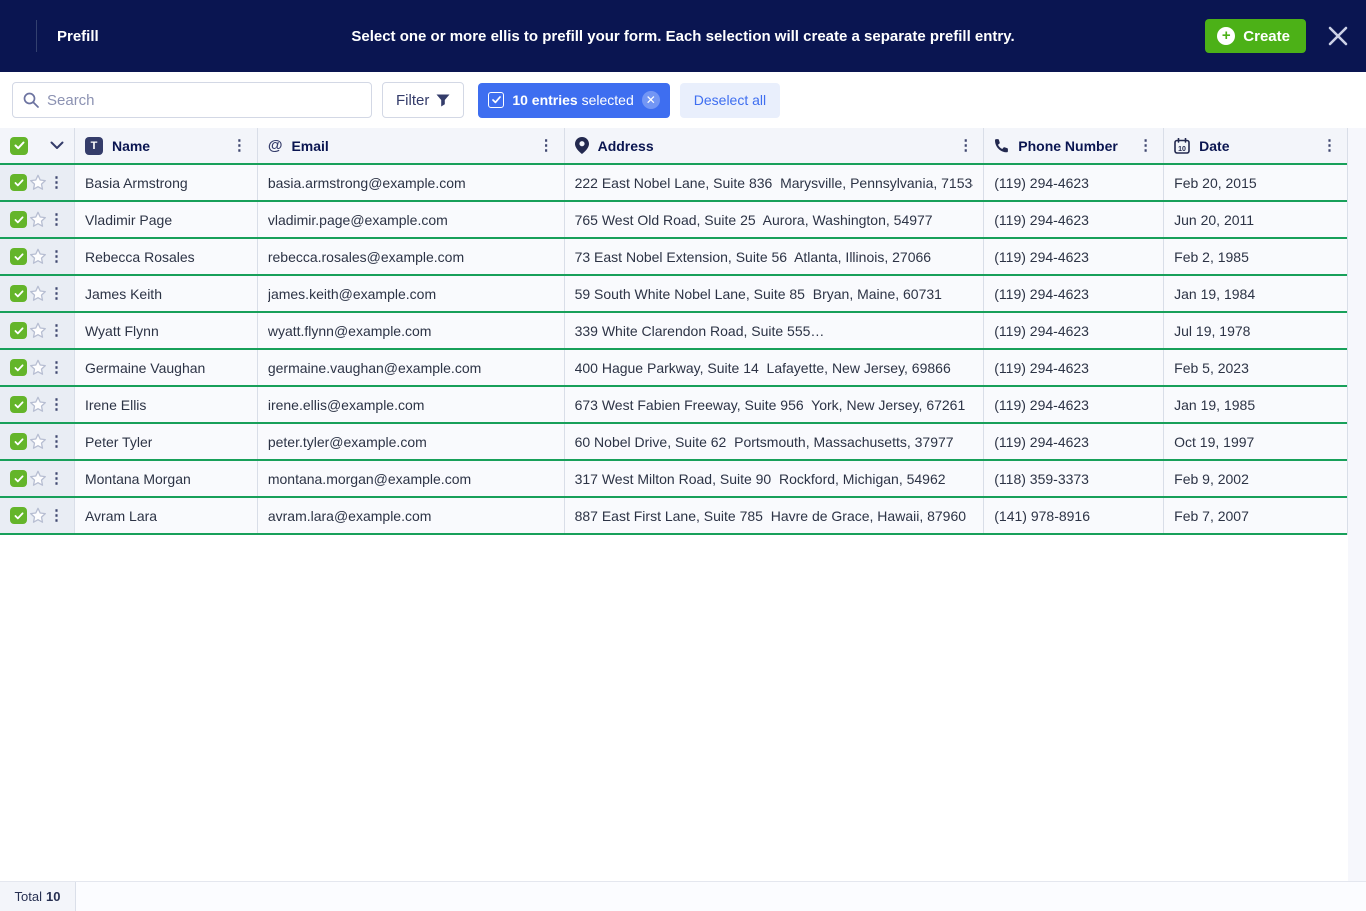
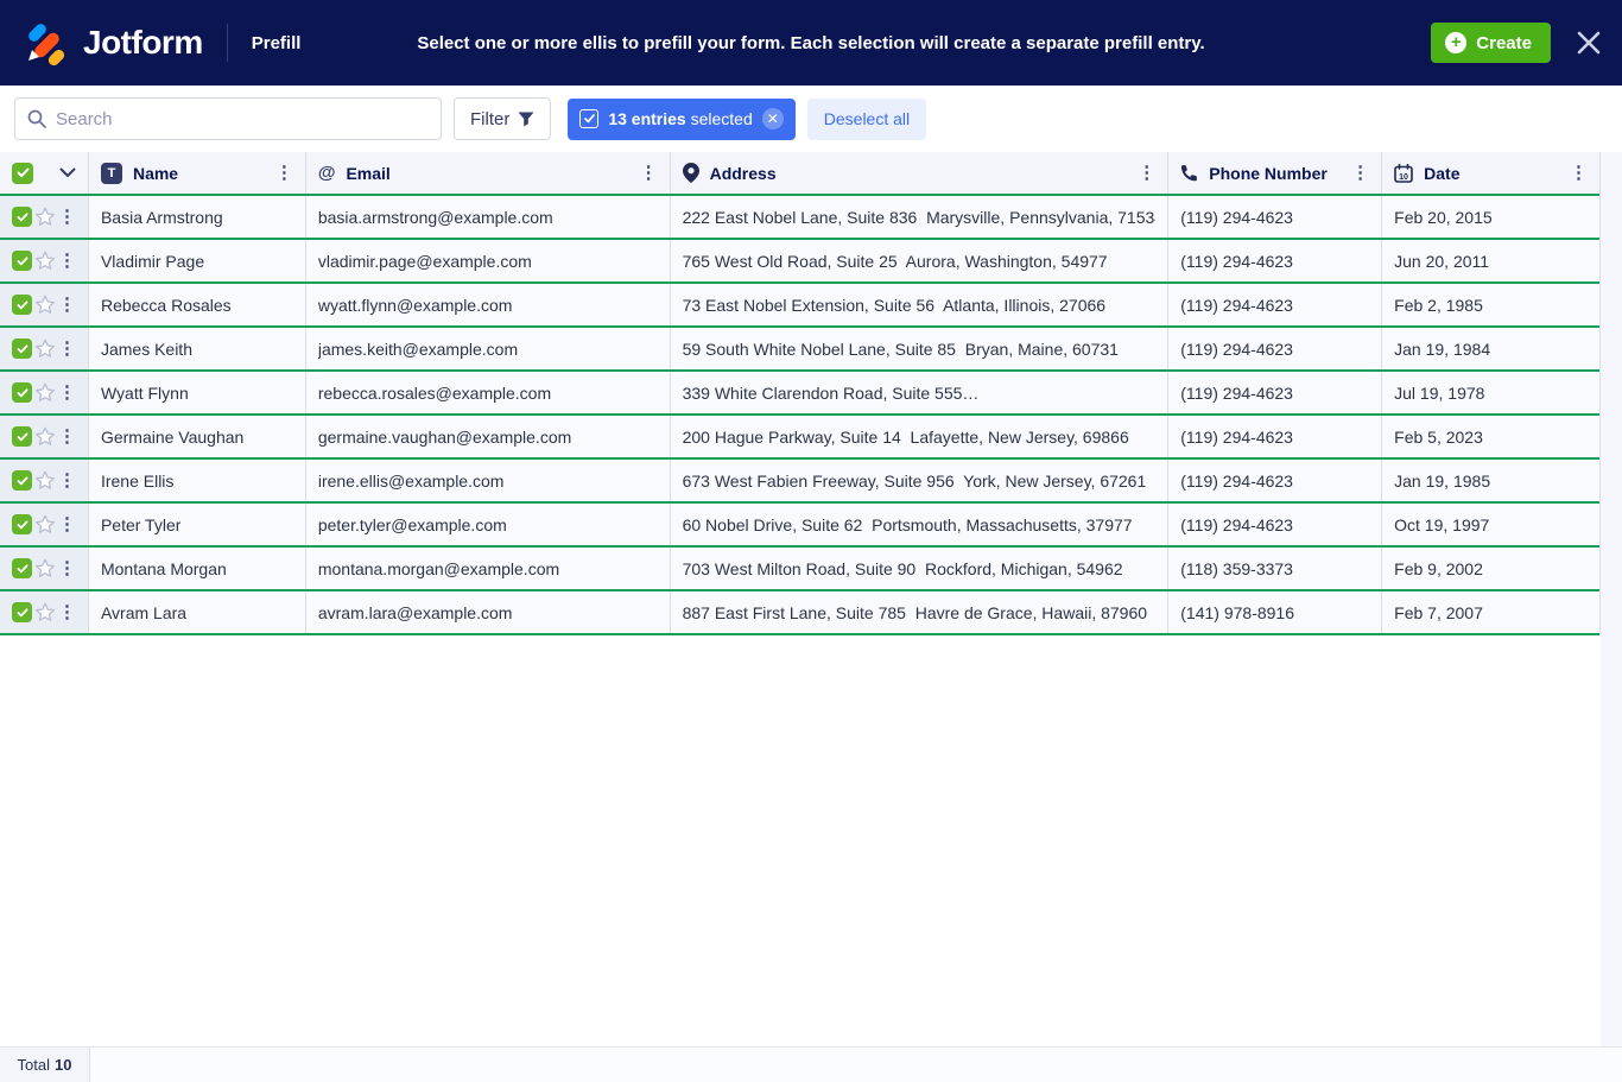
+ Jotform
  Prefill
  Select one or more ellis to prefill your form. Each selection will create a separate prefill entry.
  +
  Create
  Search
  Filter
- 10 entries selected
+ 13 entries selected
  ✕
  Deselect all
  T
  Name
  ⋮
  @
  Email
  ⋮
  Address
  ⋮
  Phone Number
  ⋮
  Date
  ⋮
  ⋮
  Basia Armstrong
  basia.armstrong@example.com
  222 East Nobel Lane, Suite 836 Marysville, Pennsylvania, 7153
  (119) 294-4623
  Feb 20, 2015
  ⋮
  Vladimir Page
  vladimir.page@example.com
  765 West Old Road, Suite 25 Aurora, Washington, 54977
  (119) 294-4623
  Jun 20, 2011
  ⋮
  Rebecca Rosales
- rebecca.rosales@example.com
+ wyatt.flynn@example.com
  73 East Nobel Extension, Suite 56 Atlanta, Illinois, 27066
  (119) 294-4623
  Feb 2, 1985
  ⋮
  James Keith
  james.keith@example.com
  59 South White Nobel Lane, Suite 85 Bryan, Maine, 60731
  (119) 294-4623
  Jan 19, 1984
  ⋮
  Wyatt Flynn
- wyatt.flynn@example.com
+ rebecca.rosales@example.com
  339 White Clarendon Road, Suite 555…
  (119) 294-4623
  Jul 19, 1978
  ⋮
  Germaine Vaughan
  germaine.vaughan@example.com
- 400 Hague Parkway, Suite 14 Lafayette, New Jersey, 69866
+ 200 Hague Parkway, Suite 14 Lafayette, New Jersey, 69866
  (119) 294-4623
  Feb 5, 2023
  ⋮
  Irene Ellis
  irene.ellis@example.com
  673 West Fabien Freeway, Suite 956 York, New Jersey, 67261
  (119) 294-4623
  Jan 19, 1985
  ⋮
  Peter Tyler
  peter.tyler@example.com
  60 Nobel Drive, Suite 62 Portsmouth, Massachusetts, 37977
  (119) 294-4623
  Oct 19, 1997
  ⋮
  Montana Morgan
  montana.morgan@example.com
- 317 West Milton Road, Suite 90 Rockford, Michigan, 54962
+ 703 West Milton Road, Suite 90 Rockford, Michigan, 54962
  (118) 359-3373
  Feb 9, 2002
  ⋮
  Avram Lara
  avram.lara@example.com
  887 East First Lane, Suite 785 Havre de Grace, Hawaii, 87960
  (141) 978-8916
  Feb 7, 2007
  Total
  10
